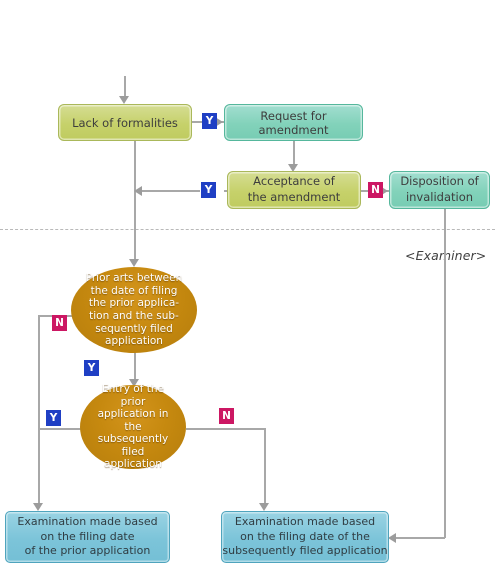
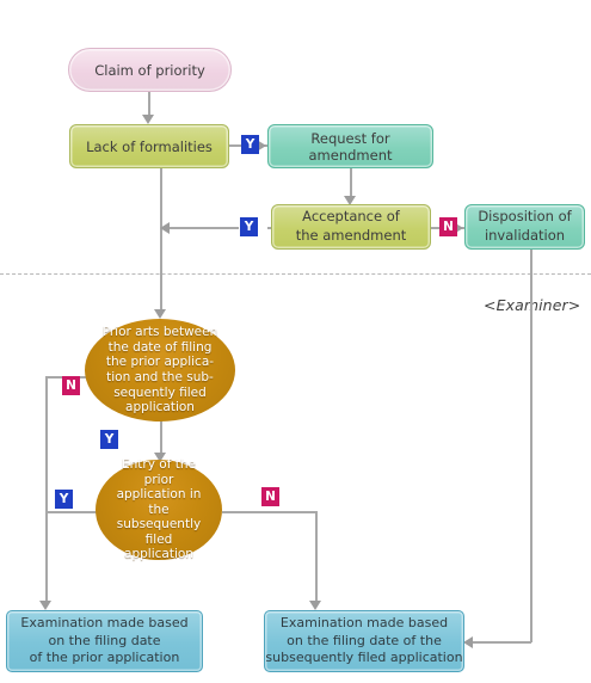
  <Exainer>
  Y
  Y
  N
  N
  Y
  Y
  N
+ Claim of priority
  Lack of formalities
  Request for amendment
  Acceptance of
  the amendment
  Disposition of
  invalidation
  Prior arts between
  the date of filing
  the prior applica-
  tion and the sub-
  sequently filed
  application
  Entry of the prior
  application in the
  subsequently filed
  application
  Examination made based
  on the filing date
  of the prior application
  Examination made based
  on the filing date of the
  subsequently filed application
